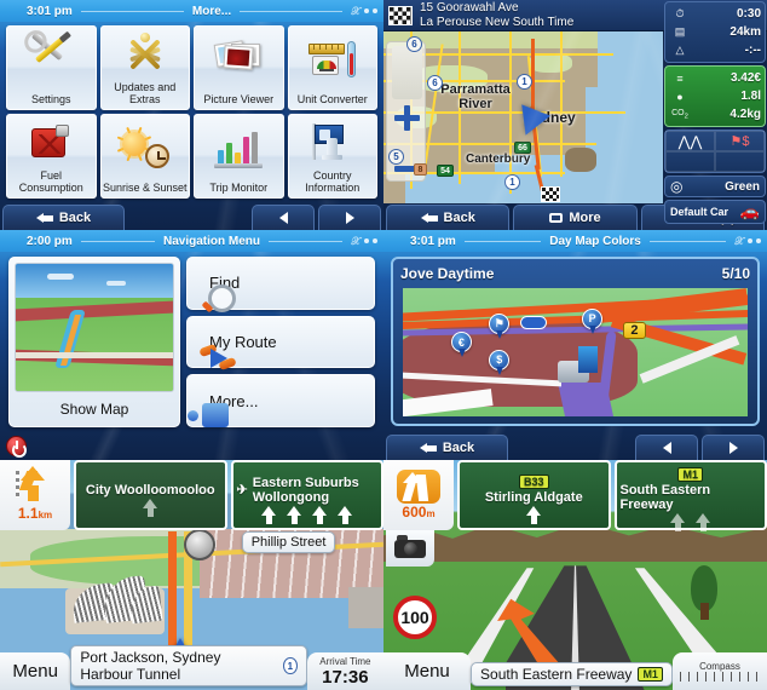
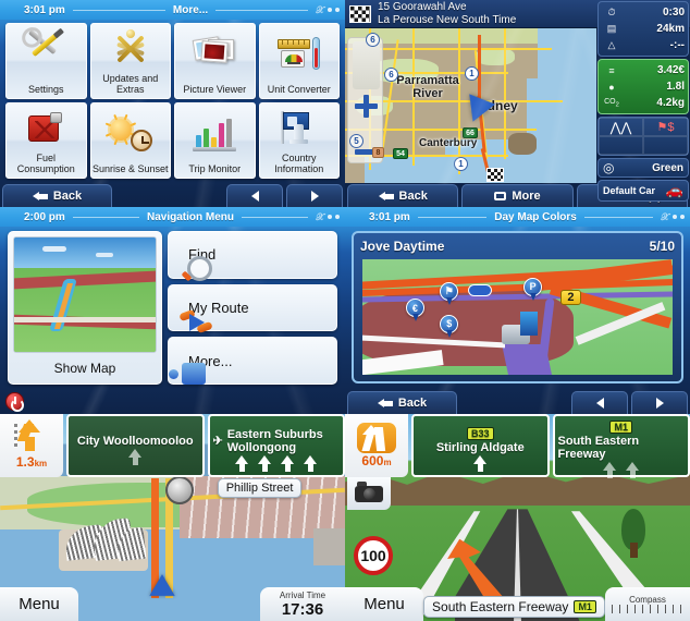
  3:01 pm
  More...
  𝒳
  Settings
  Updates and Extras
  Picture Viewer
  Unit Converter
  Fuel Consumption
  Sunrise & Sunset
  Trip Monitor
  Country Information
  Back
  15 Goorawahl Ave
  La Perouse New South Time
  ⏱
  0:30
  ▤
  24km
  △
  -:--
  ≡
  3.42€
  ●
  1.8l
  4.2kg
  ⋀⋀
  ⚑$
  ◎
  Green
  Default Car
  🚗
  Back
  More
  2:00 pm
  Navigation Menu
  𝒳
  Show Map
  Find
  My Route
  More...
  3:01 pm
  Day Map Colors
  𝒳
  Jove Daytime
  5/10
  €
  ⚑
  $
  P
  2
  Back
- 1.1km
+ 1.3km
  City Woolloomooloo
  ✈
  Eastern Suburbs Wollongong
  Phillip Street
  Menu
- Port Jackson, Sydney Harbour Tunnel
- 1
  Arrival Time
  17:36
  600m
  B33
  Stirling Aldgate
  M1
  South Eastern Freeway
  100
  Menu
  South Eastern Freeway
  M1
  Compass
